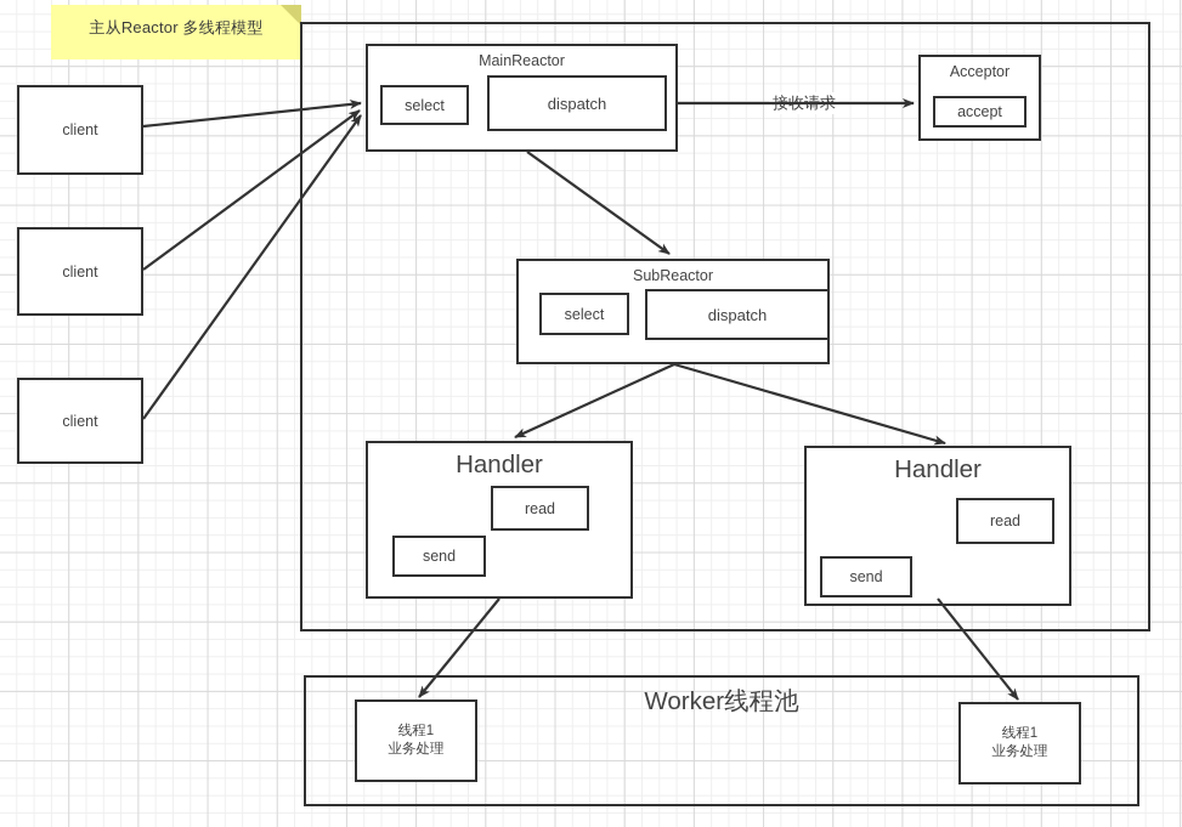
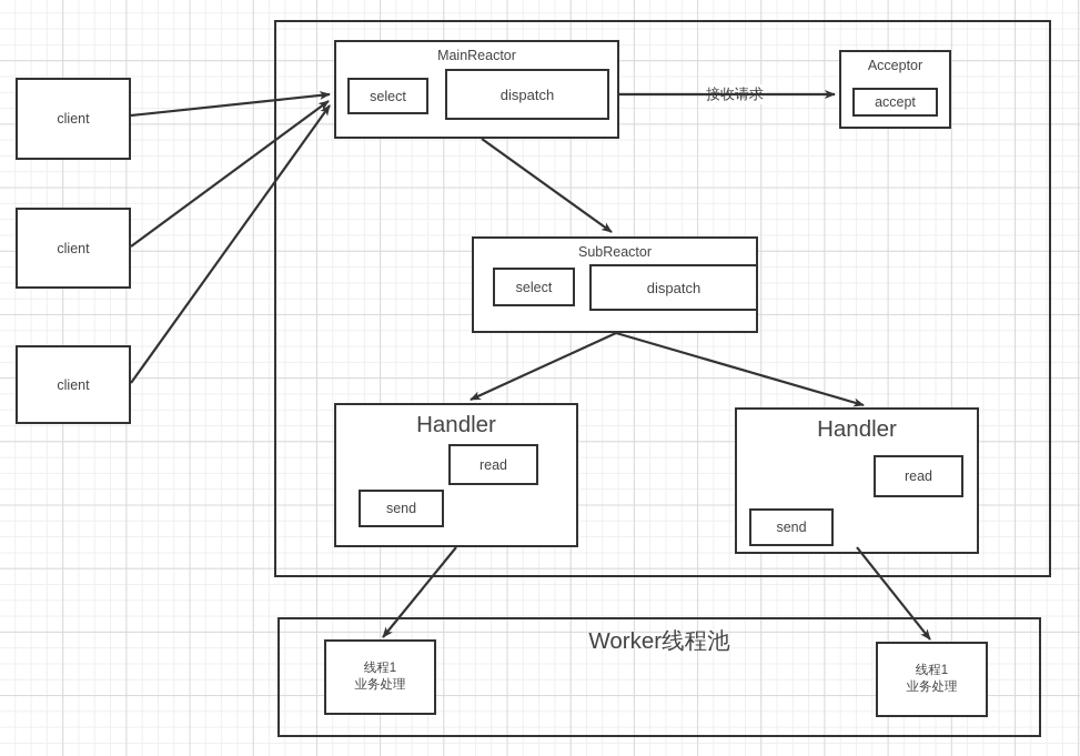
- 主从Reactor 多线程模型
  client
  client
  client
  MainReactor
  select
  dispatch
  Acceptor
  accept
  SubReactor
  select
  dispatch
  Handler
  read
  send
  Handler
  read
  send
  Worker线程池
  线程1
  业务处理
  线程1
  业务处理
